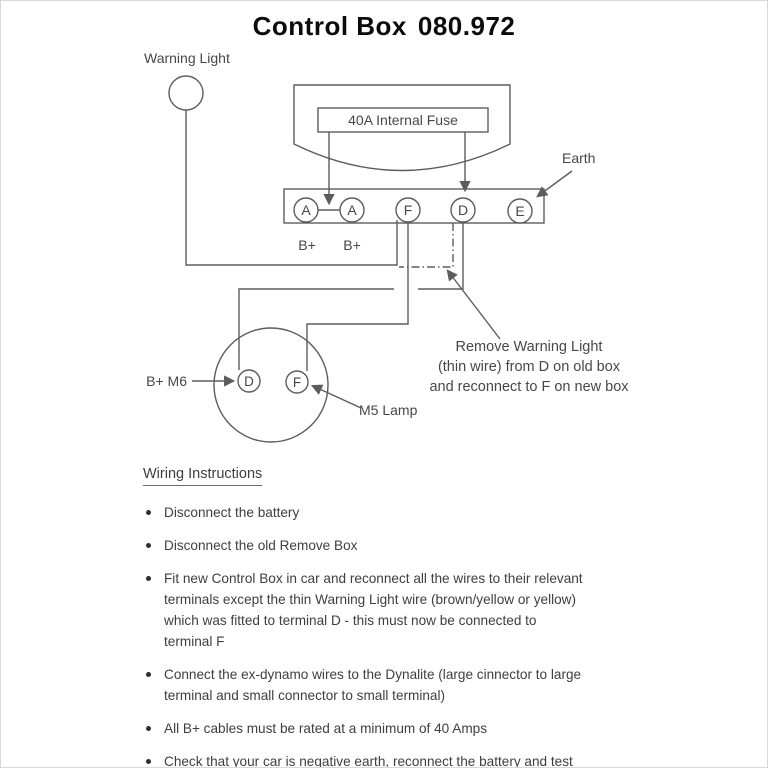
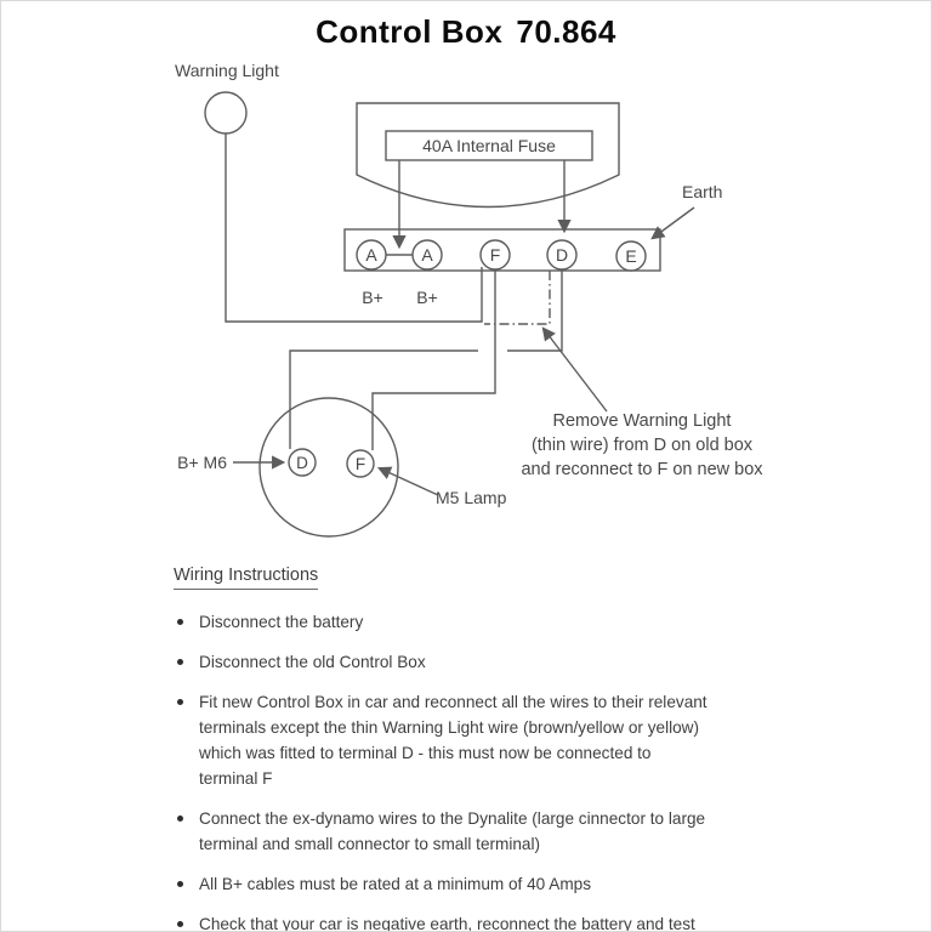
- Control Box 080.972
+ Control Box 70.864
  40A Internal Fuse
  A
  A
  F
  D
  E
  D
  F
  Warning Light
  Earth
  B+
  B+
  B+ M6
  M5 Lamp
  Remove Warning Light
  (thin wire) from D on old box
  and reconnect to F on new box
  Wiring Instructions
  Disconnect the battery
- Disconnect the old Remove Box
+ Disconnect the old Control Box
  Fit new Control Box in car and reconnect all the wires to their relevant
  terminals except the thin Warning Light wire (brown/yellow or yellow)
  which was fitted to terminal D - this must now be connected to
  terminal F
  Connect the ex-dynamo wires to the Dynalite (large cinnector to large
  terminal and small connector to small terminal)
  All B+ cables must be rated at a minimum of 40 Amps
  Check that your car is negative earth, reconnect the battery and test
